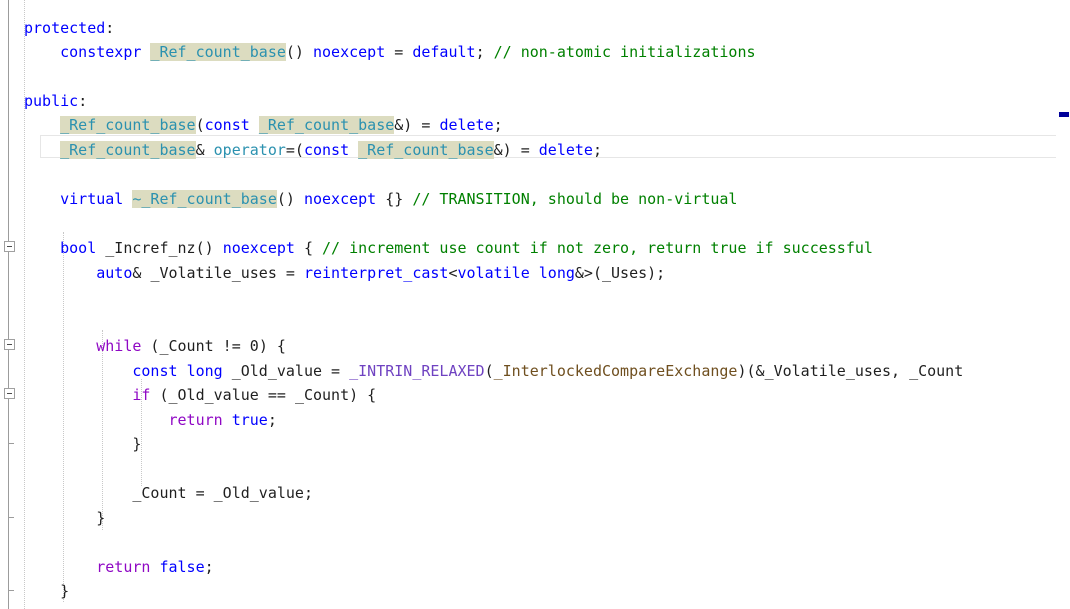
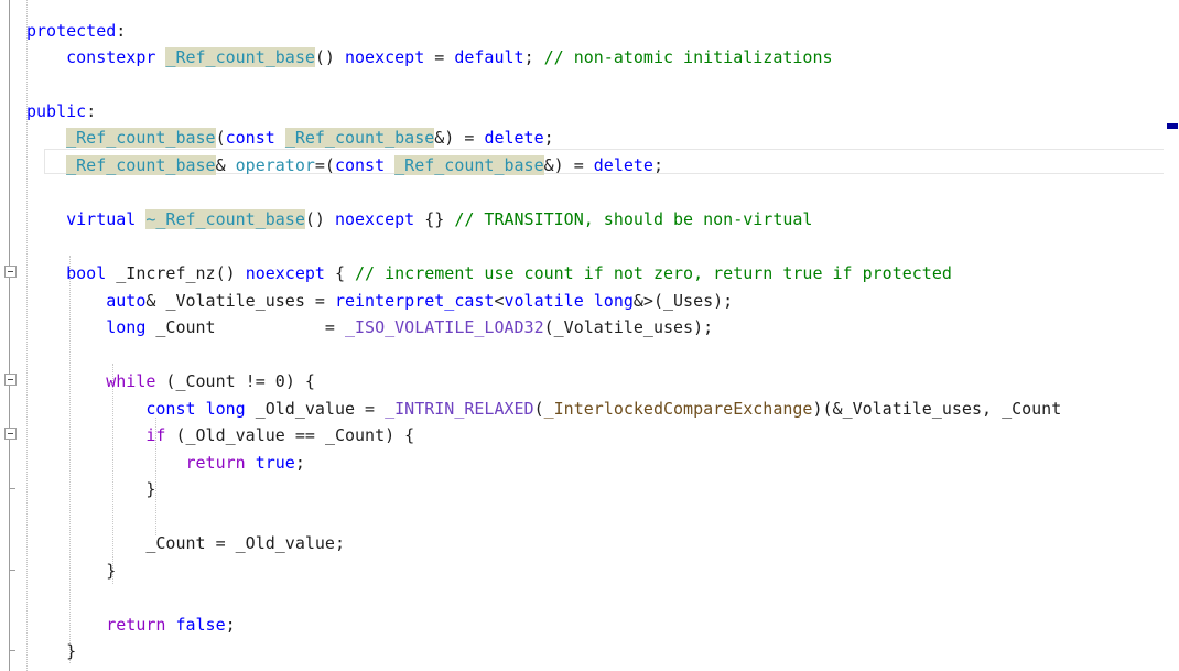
  protected:
  constexpr _Ref_count_base() noexcept = default; // non-atomic initializations
  public:
  _Ref_count_base(const _Ref_count_base&) = delete;
  _Ref_count_base& operator=(const _Ref_count_base&) = delete;
  virtual ~_Ref_count_base() noexcept {} // TRANSITION, should be non-virtual
- bool _Incref_nz() noexcept { // increment use count if not zero, return true if successful
+ bool _Incref_nz() noexcept { // increment use count if not zero, return true if protected
  auto& _Volatile_uses = reinterpret_cast<volatile long&>(_Uses);
+ long _Count = _ISO_VOLATILE_LOAD32(_Volatile_uses);
  while (_Count != 0) {
  const long _Old_value = _INTRIN_RELAXED(_InterlockedCompareExchange)(&_Volatile_uses, _Count
  if (_Old_value == _Count) {
  return true;
  }
  _Count = _Old_value;
  }
  return false;
  }
